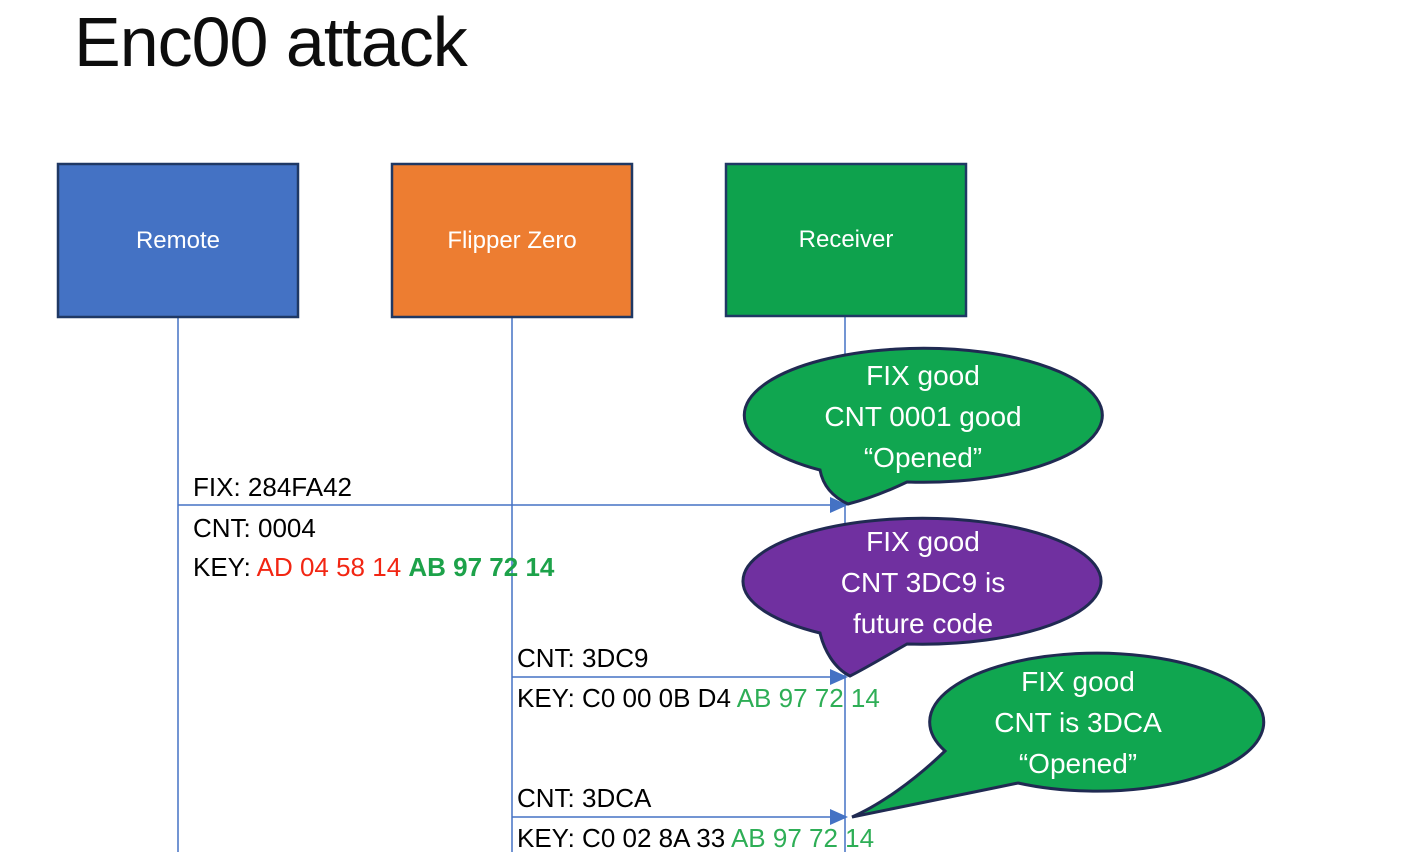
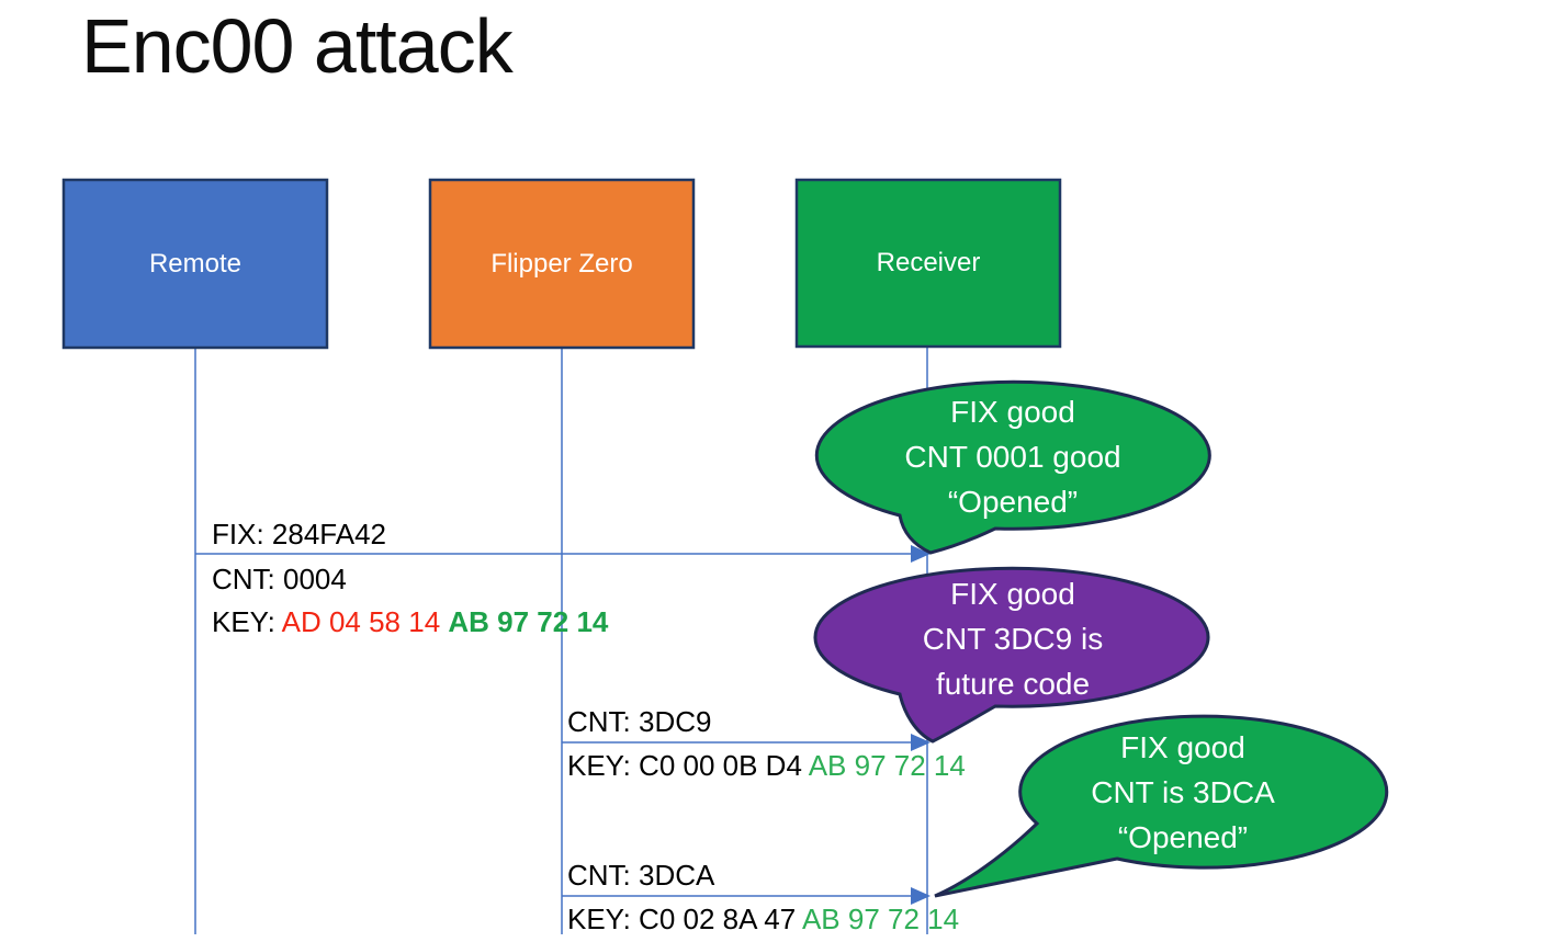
  Enc00 attack
  Remote
  Flipper Zero
  Receiver
  FIX: 284FA42
  CNT: 0004
  KEY: AD 04 58 14 AB 97 72 14
  CNT: 3DC9
  KEY: C0 00 0B D4 AB 97 72 14
  CNT: 3DCA
- KEY: C0 02 8A 33 AB 97 72 14
+ KEY: C0 02 8A 47 AB 97 72 14
  FIX good
  CNT 0001 good
  “Opened”
  FIX good
  CNT 3DC9 is
  future code
  FIX good
  CNT is 3DCA
  “Opened”
